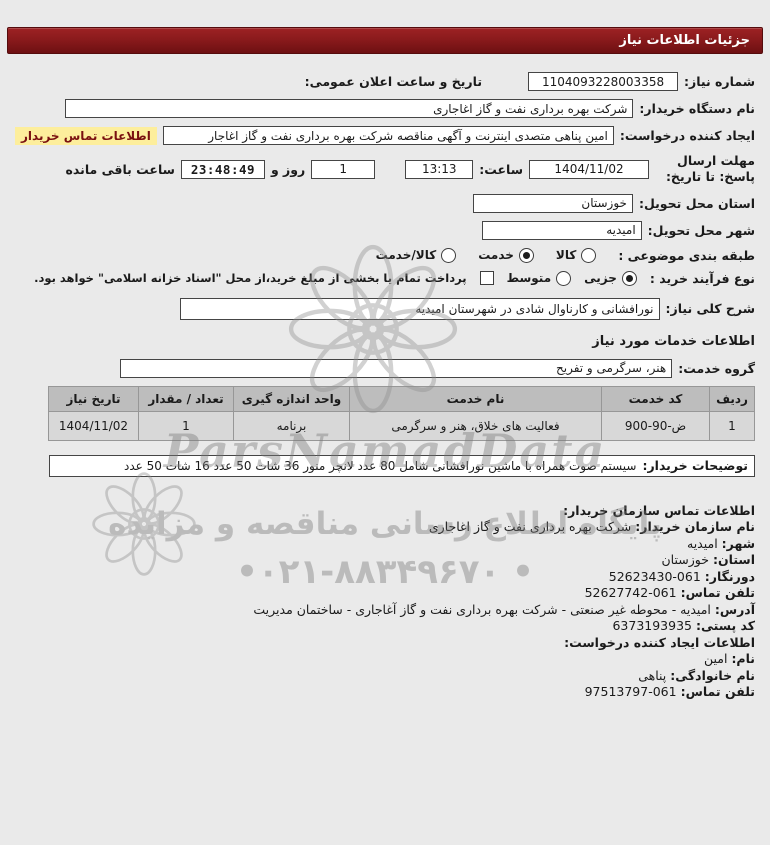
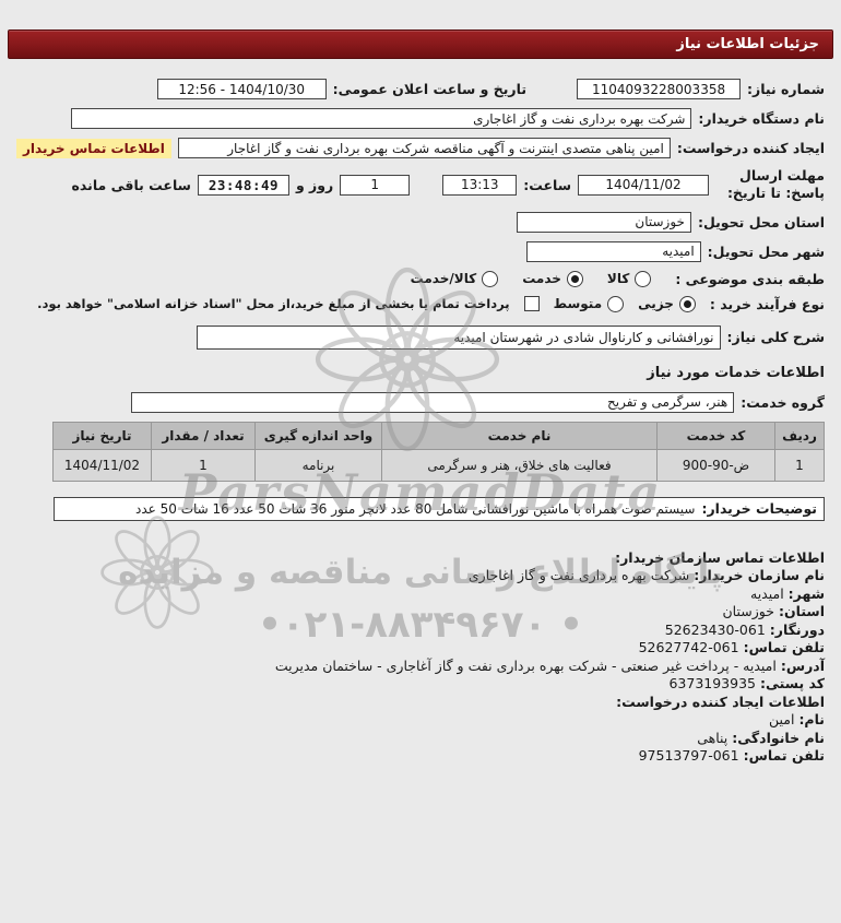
  جزئیات اطلاعات نیاز
  شماره نیاز:
  1104093228003358
  تاریخ و ساعت اعلان عمومی:
+ 1404/10/30 - 12:56
  نام دستگاه خریدار:
  شرکت بهره برداری نفت و گاز اغاجاری
  ایجاد کننده درخواست:
  امین پناهی متصدی اینترنت و آگهی مناقصه شرکت بهره برداری نفت و گاز اغاجار
  اطلاعات تماس خریدار
  مهلت ارسال پاسخ: تا تاریخ:
  1404/11/02
  ساعت:
  13:13
  1
  روز و
  23:48:49
  ساعت باقی مانده
  استان محل تحویل:
  خوزستان
  شهر محل تحویل:
  امیدیه
  طبقه بندی موضوعی :
  کالا
  خدمت
  کالا/خدمت
  نوع فرآیند خرید :
  جزیی
  متوسط
  پرداخت تمام یا بخشی از مبلغ خرید،از محل "اسناد خزانه اسلامی" خواهد بود.
  شرح کلی نیاز:
  نورافشانی و کارناوال شادی در شهرستان امیدیه
  اطلاعات خدمات مورد نیاز
  گروه خدمت:
  هنر، سرگرمی و تفریح
  ردیف	کد خدمت	نام خدمت	واحد اندازه گیری	تعداد / مقدار	تاریخ نیاز
  1	ض-90-900	فعالیت های خلاق، هنر و سرگرمی	برنامه	1	1404/11/02
  توضیحات خریدار:
  سیستم صوت همراه با ماشین نورافشانی شامل 80 عدد لانچر منور 36 شات 50 عدد 16 شات 50 عدد
  اطلاعات تماس سازمان خریدار:
  نام سازمان خریدار: شرکت بهره برداری نفت و گاز اغاجاری
  شهر: امیدیه
  استان: خوزستان
  دورنگار: 061-52623430
  تلفن تماس: 061-52627742
- آدرس: امیدیه - محوطه غیر صنعتی - شرکت بهره برداری نفت و گاز آغاجاری - ساختمان مدیریت
+ آدرس: امیدیه - پرداخت غیر صنعتی - شرکت بهره برداری نفت و گاز آغاجاری - ساختمان مدیریت
  کد پستی: 6373193935
  اطلاعات ایجاد کننده درخواست:
  نام: امین
  نام خانوادگی: پناهی
  تلفن تماس: 061-97513797
  ParsNamadData
  پایگاه اطلاع رسانی مناقصه و مزایده
  ۰۲۱-۸۸۳۴۹۶۷۰
